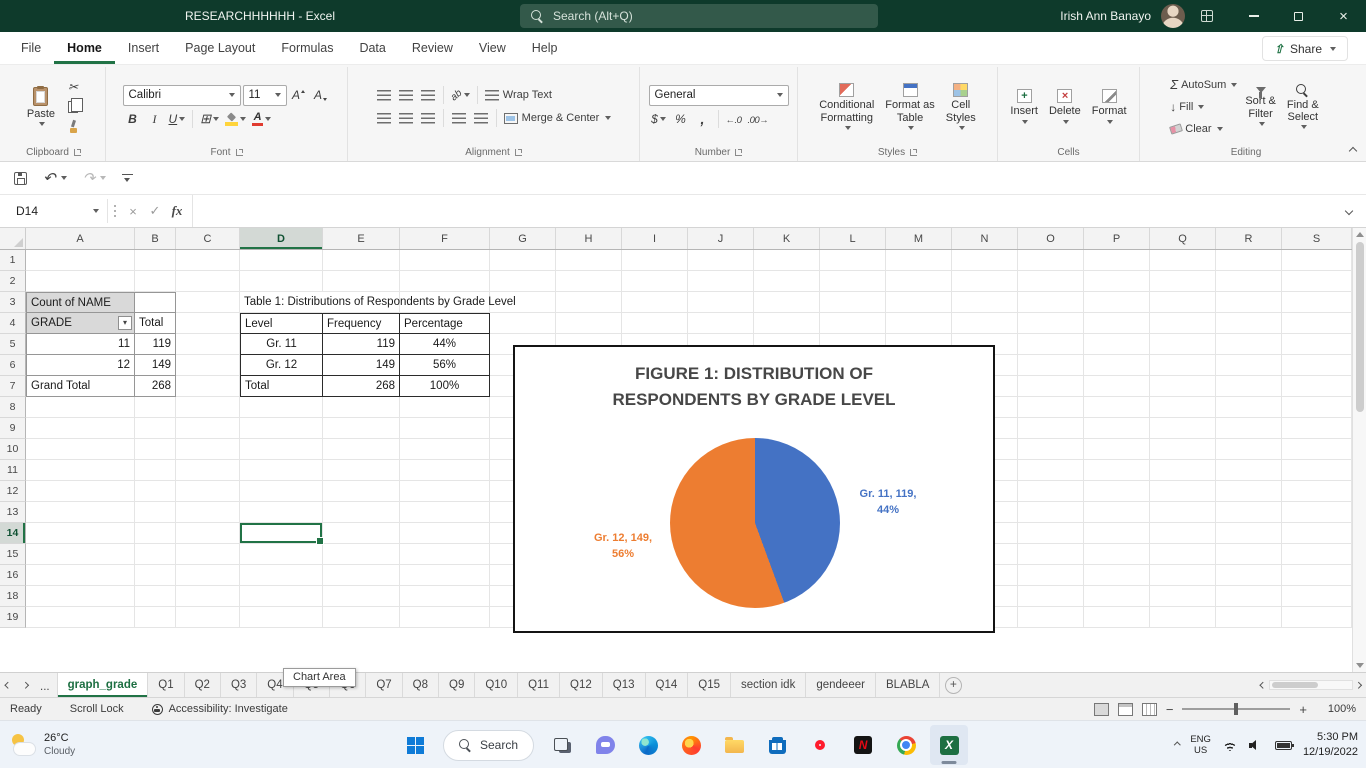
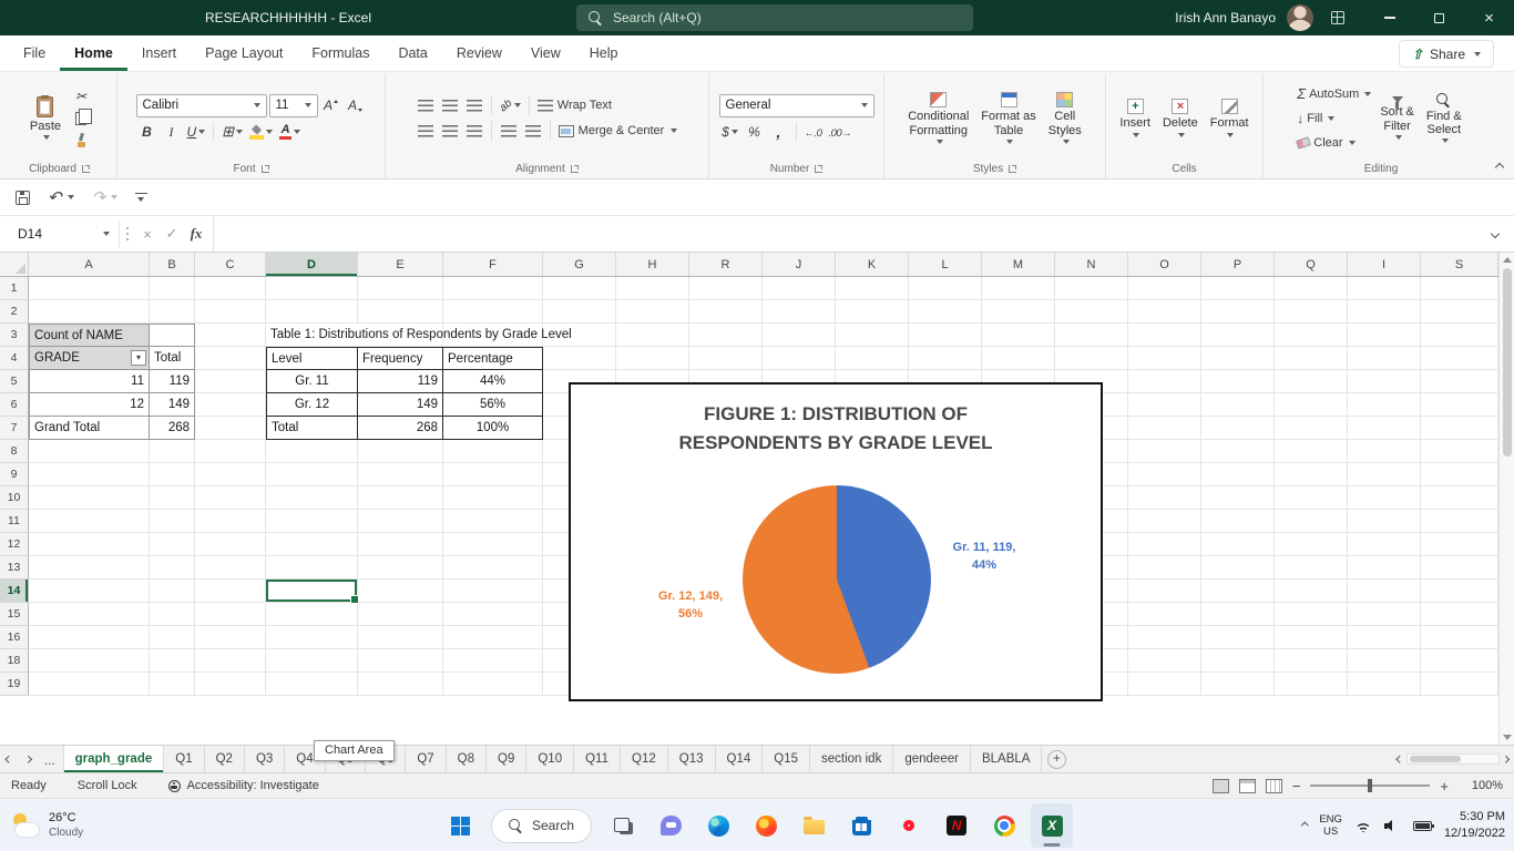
  RESEARCHHHHHH - Excel
  Search (Alt+Q)
  Irish Ann Banayo
  ×
  File
  Home
  Insert
  Page Layout
  Formulas
  Data
  Review
  View
  Help
  Share
  Paste
  Clipboard
  Calibri
  11
  Font
  Wrap Text
  Merge & Center
  Alignment
  General
  Number
  Conditional
  Formatting
  Format as
  Table
  Cell
  Styles
  Styles
  Insert
  Delete
  Format
  Cells
  AutoSum
  Fill
  Clear
  Sort &
  Filter
  Find &
  Select
  Editing
  D14
  A
  B
  C
  D
  E
  F
  G
  H
- I
+ R
  J
  K
  L
  M
  N
  O
  P
  Q
- R
+ I
  S
  1
  2
  3
  Count of NAME
  Table 1: Distributions of Respondents by Grade Level
  4
  GRADE
  Total
  Level
  Frequency
  Percentage
  5
  11
  119
  Gr. 11
  119
  44%
  6
  12
  149
  Gr. 12
  149
  56%
  7
  Grand Total
  268
  Total
  268
  100%
  8
  9
  10
  11
  12
  13
  14
  15
  16
  18
  19
  FIGURE 1: DISTRIBUTION OF RESPONDENTS BY GRADE LEVEL
  Gr. 11, 119,
  44%
  Gr. 12, 149,
  56%
  ...
  graph_grade
  Q1
  Q2
  Q3
  Q4
  Q7
  Q8
  Q9
  Q10
  Q11
  Q12
  Q13
  Q14
  Q15
  section idk
  gendeeer
  BLABLA
  Chart Area
  Ready
  Scroll Lock
  Accessibility: Investigate
  −
  +
  100%
  26°C
  Cloudy
  Search
  ENG
  US
  5:30 PM
  12/19/2022
